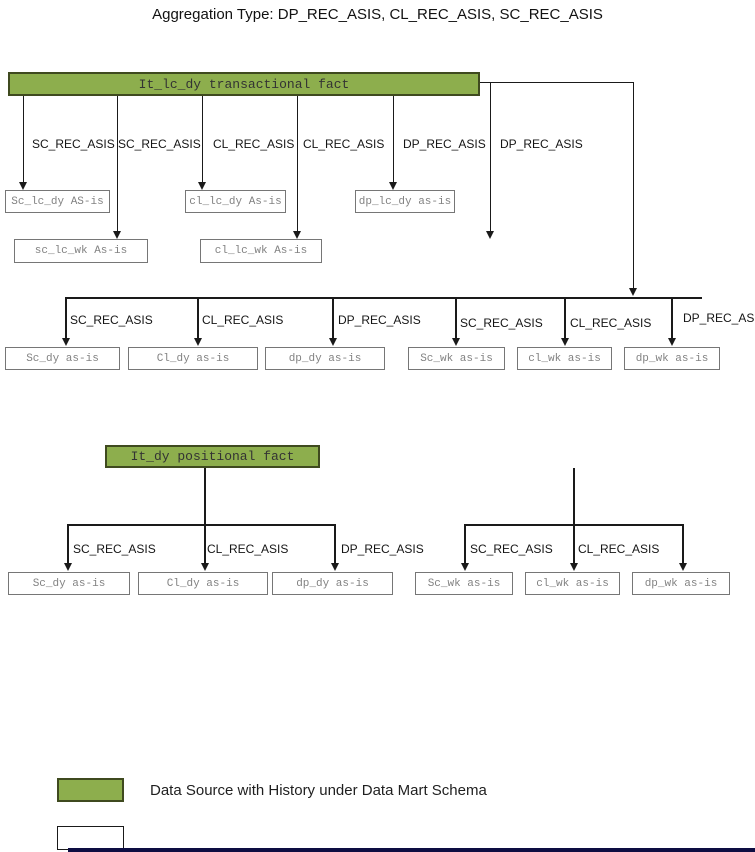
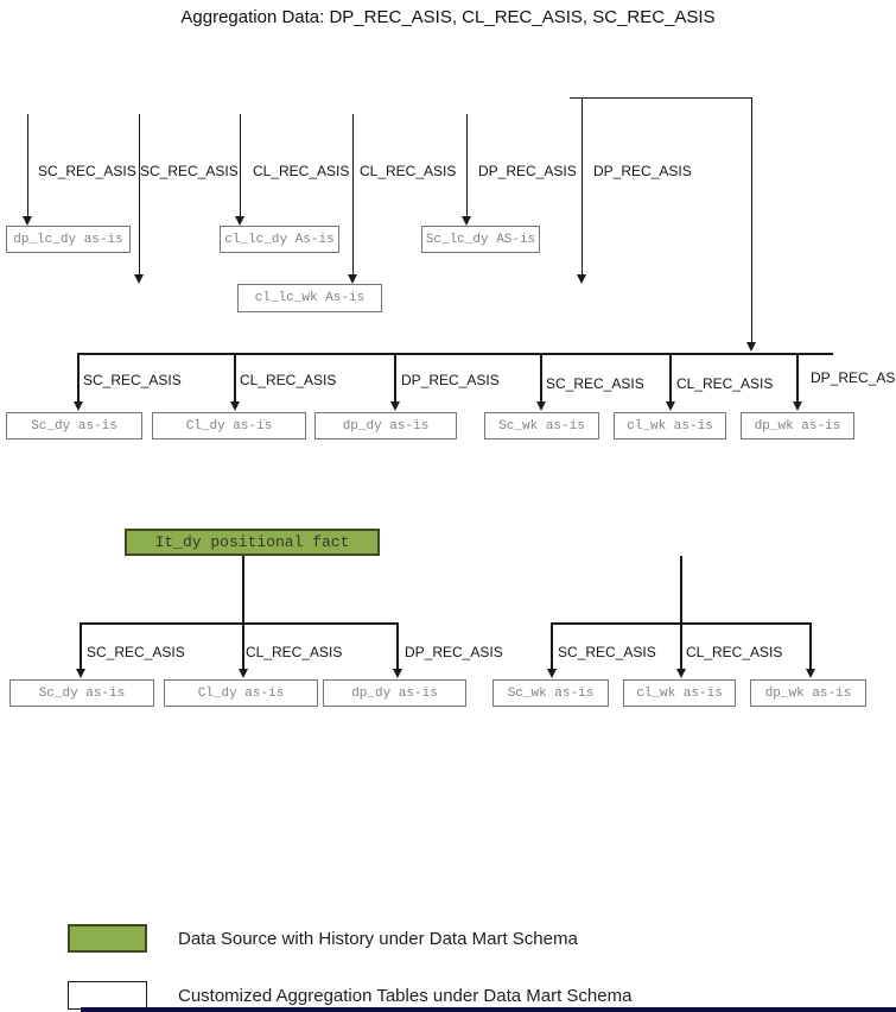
- Aggregation Type: DP_REC_ASIS, CL_REC_ASIS, SC_REC_ASIS
+ Aggregation Data: DP_REC_ASIS, CL_REC_ASIS, SC_REC_ASIS
- It_lc_dy transactional fact
  SC_REC_ASIS
  SC_REC_ASIS
  CL_REC_ASIS
  CL_REC_ASIS
  DP_REC_ASIS
  DP_REC_ASIS
- Sc_lc_dy AS-is
+ dp_lc_dy as-is
  cl_lc_dy As-is
- dp_lc_dy as-is
+ Sc_lc_dy AS-is
- sc_lc_wk As-is
  cl_lc_wk As-is
  SC_REC_ASIS
  CL_REC_ASIS
  DP_REC_ASIS
  SC_REC_ASIS
  CL_REC_ASIS
  DP_REC_AS
  Sc_dy as-is
  Cl_dy as-is
  dp_dy as-is
  Sc_wk as-is
  cl_wk as-is
  dp_wk as-is
  It_dy positional fact
  SC_REC_ASIS
  CL_REC_ASIS
  DP_REC_ASIS
  Sc_dy as-is
  Cl_dy as-is
  dp_dy as-is
  SC_REC_ASIS
  CL_REC_ASIS
  Sc_wk as-is
  cl_wk as-is
  dp_wk as-is
  Data Source with History under Data Mart Schema
+ Customized Aggregation Tables under Data Mart Schema
